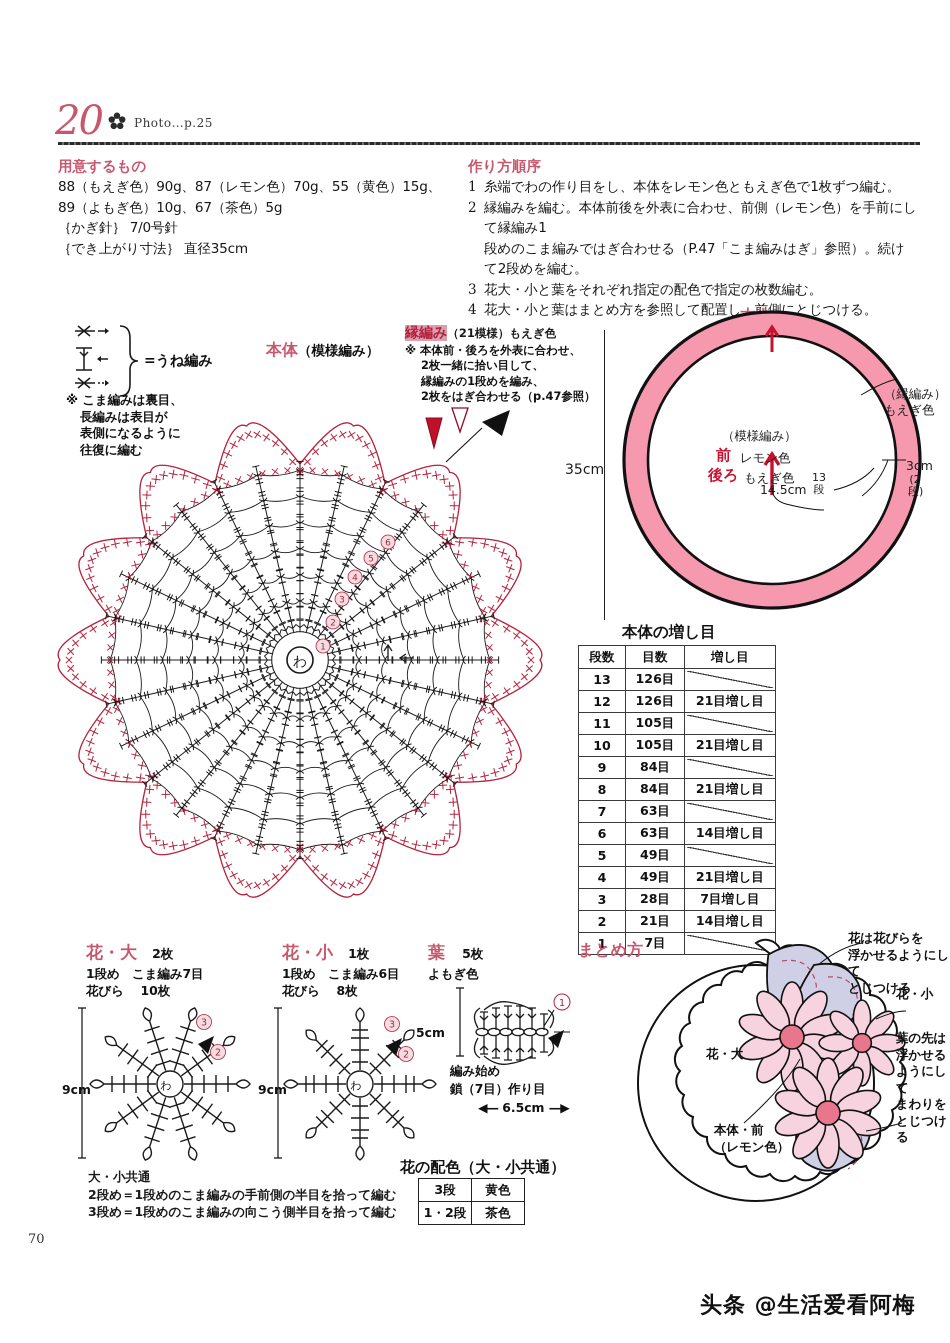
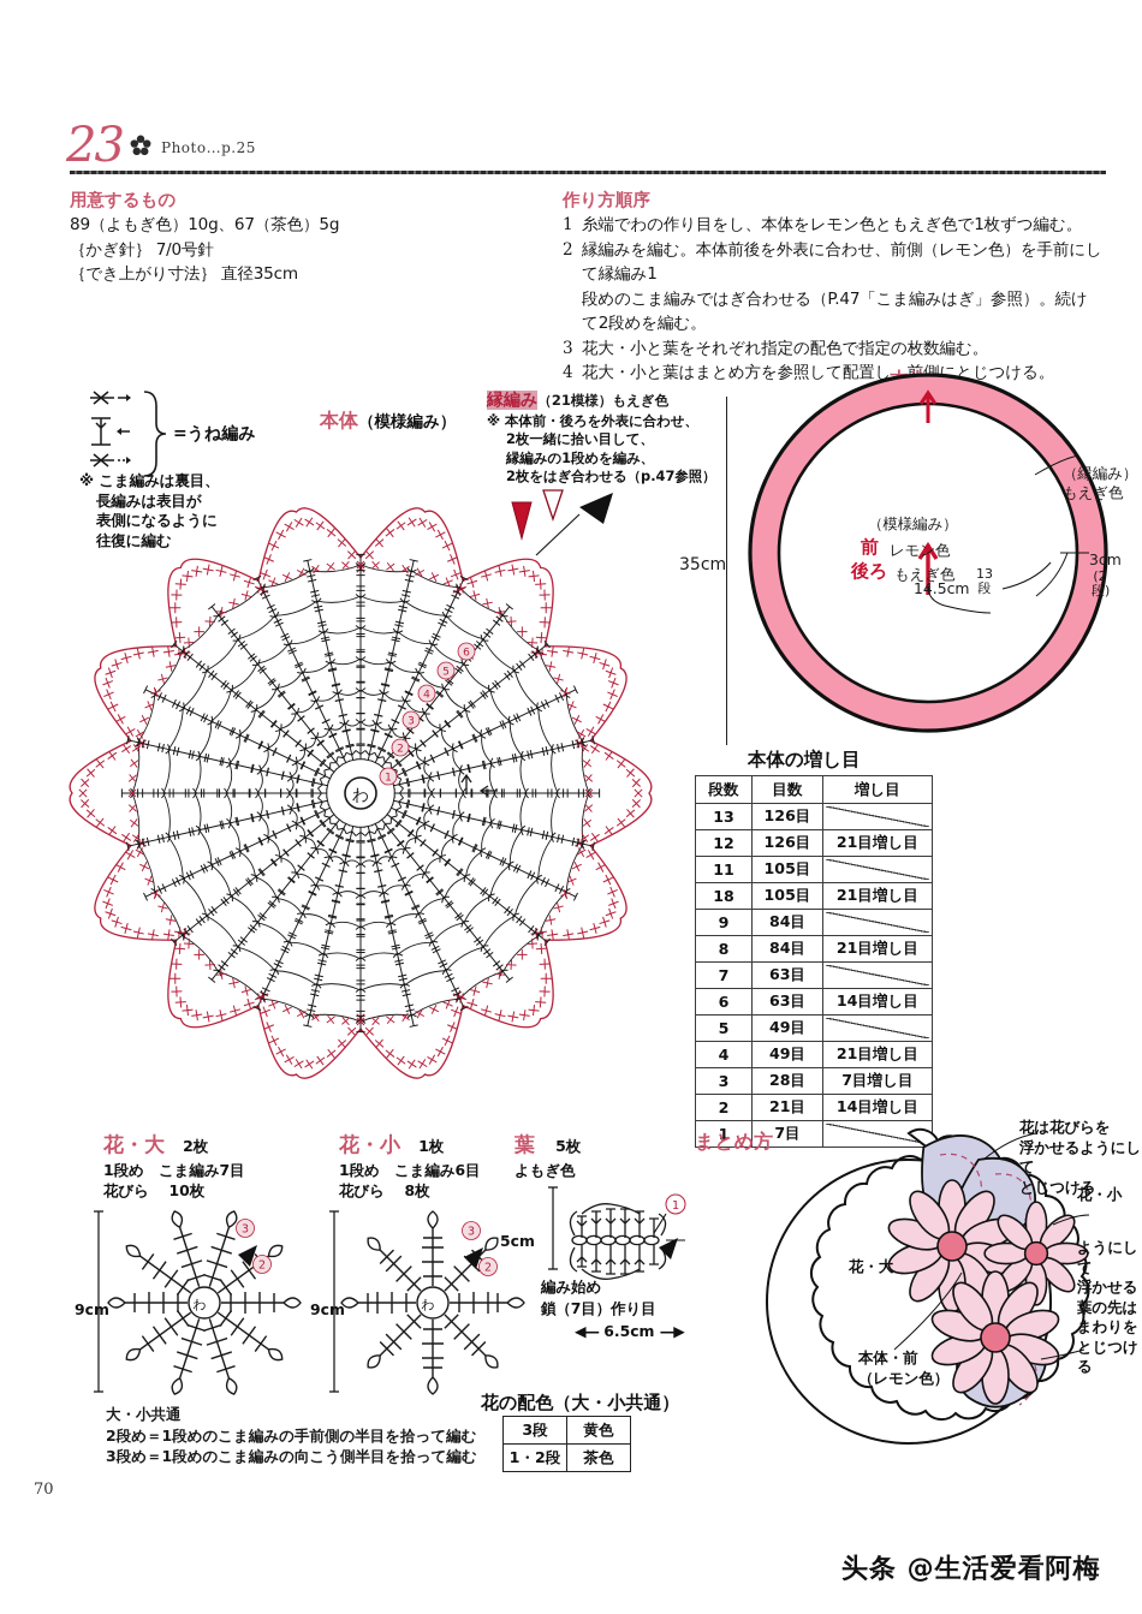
- 20
+ 23
  Photo…p.25
  用意するもの
- 88（もえぎ色）⁦90g、87（レモン色）⁦70g、55（黄色）⁦15g、
  89（よもぎ色）⁦10g、67（茶色）⁦5g
  ｛かぎ針｝ 7/0号針
  ｛でき上がり寸法｝ 直径35cm
  作り方順序
  1
  糸端でわの作り目をし、本体をレモン色ともえぎ色で1枚ずつ編む。
  2
  縁編みを編む。本体前後を外表に合わせ、前側（レモン色）を手前にして縁編み1
  段めのこま編みではぎ合わせる（P.47「こま編みはぎ」参照）。続けて2段めを編む。
  3
  花大・小と葉をそれぞれ指定の配色で指定の枚数編む。
  4
  花大・小と葉はまとめ方を参照して配置し、前側にとじつける。
  =うね編み
  ※ こま編みは裏目、
  長編みは表目が
  表側になるように
  往復に編む
  本体（模様編み）
  縁編み（21模様）もえぎ色
  ※ 本体前・後ろを外表に合わせ、
  2枚一緒に拾い目して、
  縁編みの1段めを編み、
  2枚をはぎ合わせる（p.47参照）
  わ
  1
  2
  3
  4
  5
  6
  35cm
  （模様編み）
  前
  レモン色
  後ろ
  もえぎ色
  （縁編み）
  もえぎ色
  14.5cm
  13
  段
  3cm
  (2
  段)
  本体の増し目
  段数	目数	増し目
  13	126目
  12	126目	21目増し目
  11	105目
- 10	105目	21目増し目
+ 18	105目	21目増し目
  9	84目
  8	84目	21目増し目
  7	63目
  6	63目	14目増し目
  5	49目
  4	49目	21目増し目
  3	28目	7目増し目
  2	21目	14目増し目
  1	7目
  花・大 2枚
  1段め こま編み7目
  花びら 10枚
  9cm
  わ
  3
  2
  花・小 1枚
  1段め こま編み6目
  花びら 8枚
  9cm
  わ
  3
  2
  葉 5枚
  よもぎ色
  5cm
  編み始め
  鎖（7目）作り目
  ◀— 6.5cm —▶
  1
  大・小共通
  2段め＝1段めのこま編みの手前側の半目を拾って編む
  3段め＝1段めのこま編みの向こう側半目を拾って編む
  花の配色（大・小共通）
  3段	黄色
  1・2段	茶色
  まとめ方
  花は花びらを
  浮かせるようにして
  とじつける
  花・小
- 葉の先は
+ ようにして
  浮かせる
- ようにして
+ 葉の先は
  まわりを
  とじつける
  花・大
  本体・前
  （レモン色）
  70
  头条 @生活爱看阿梅
